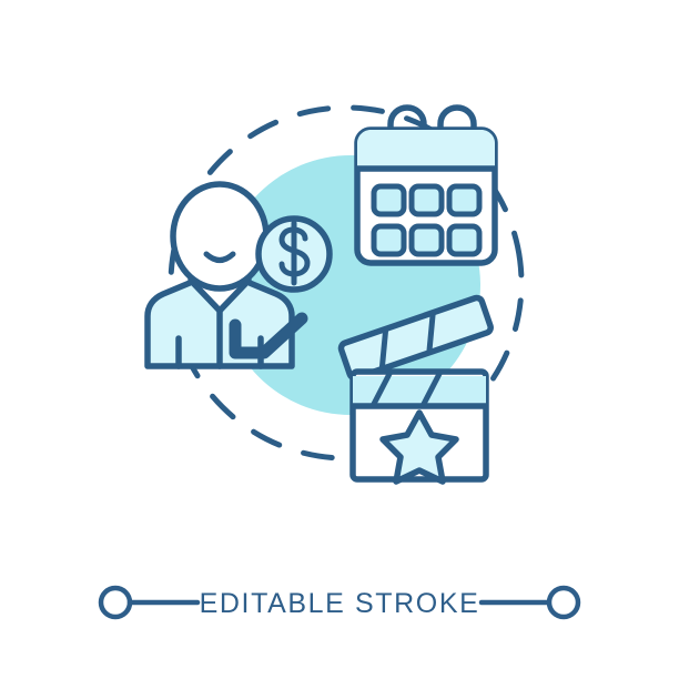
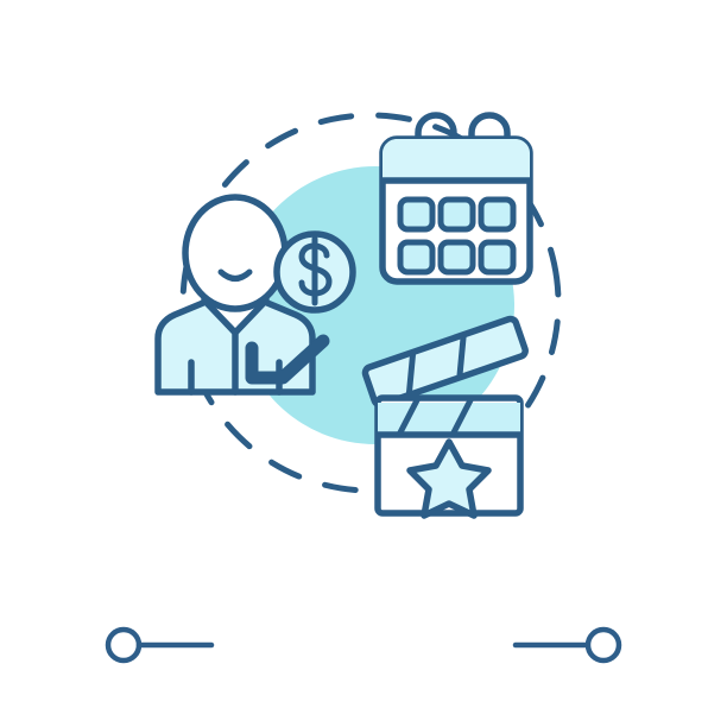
- EDITABLE STROKE
